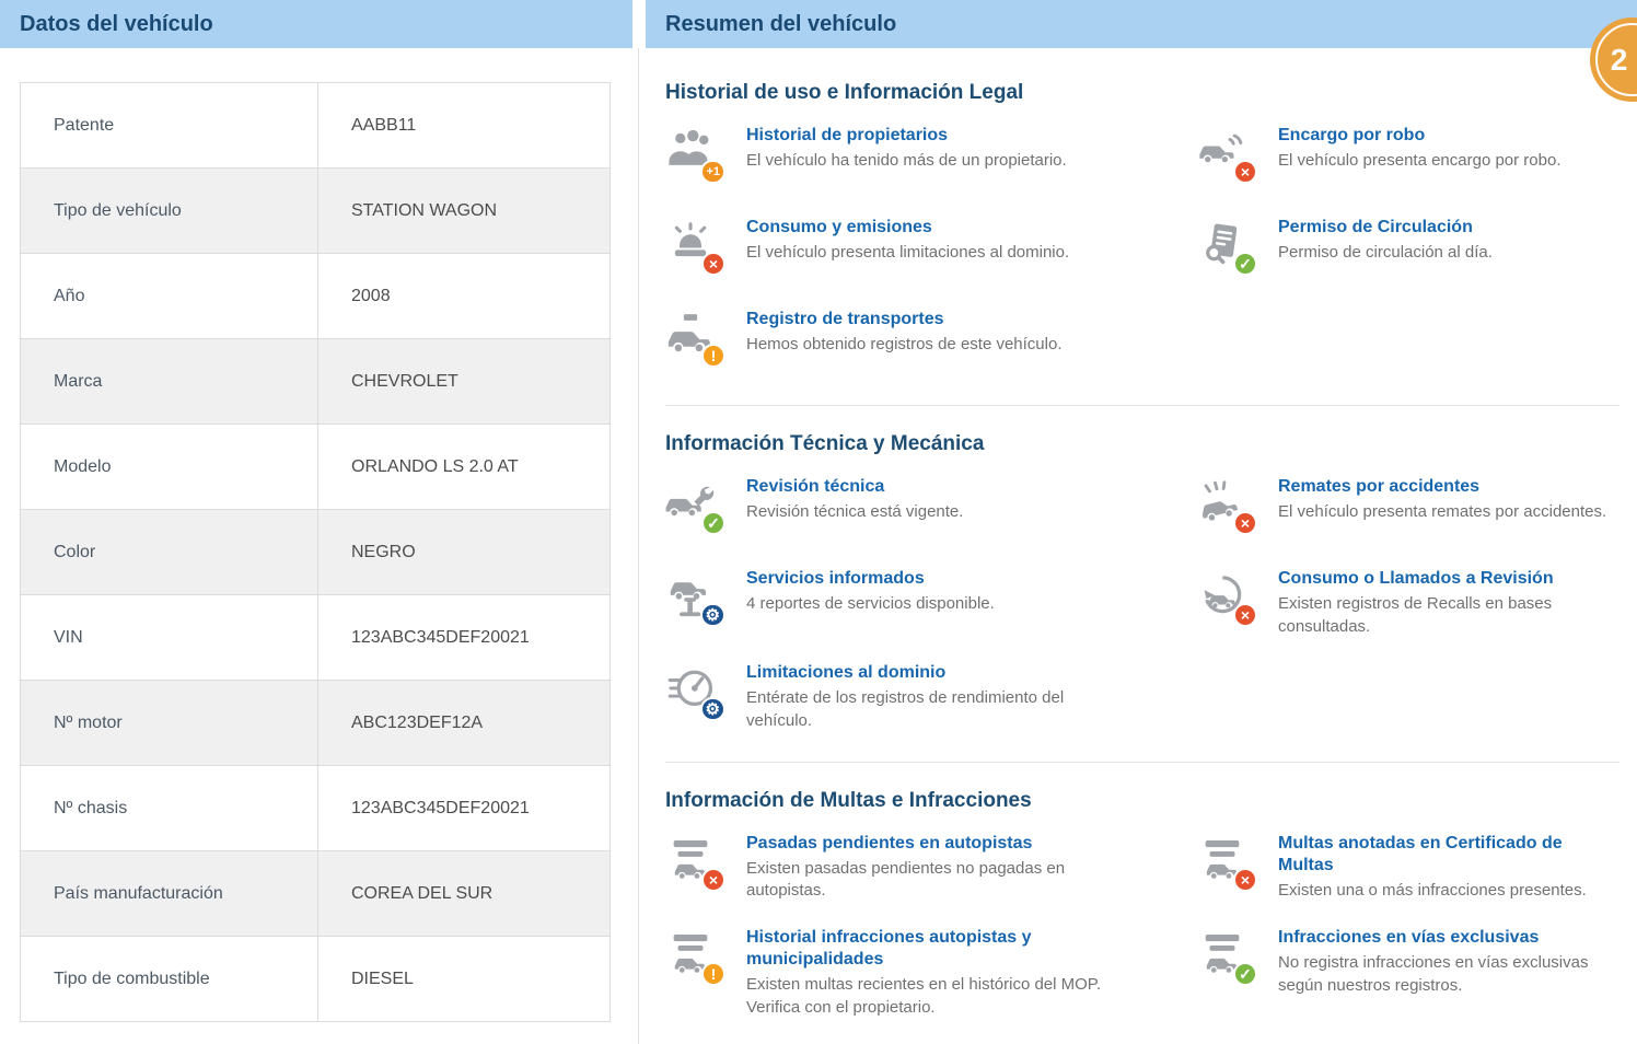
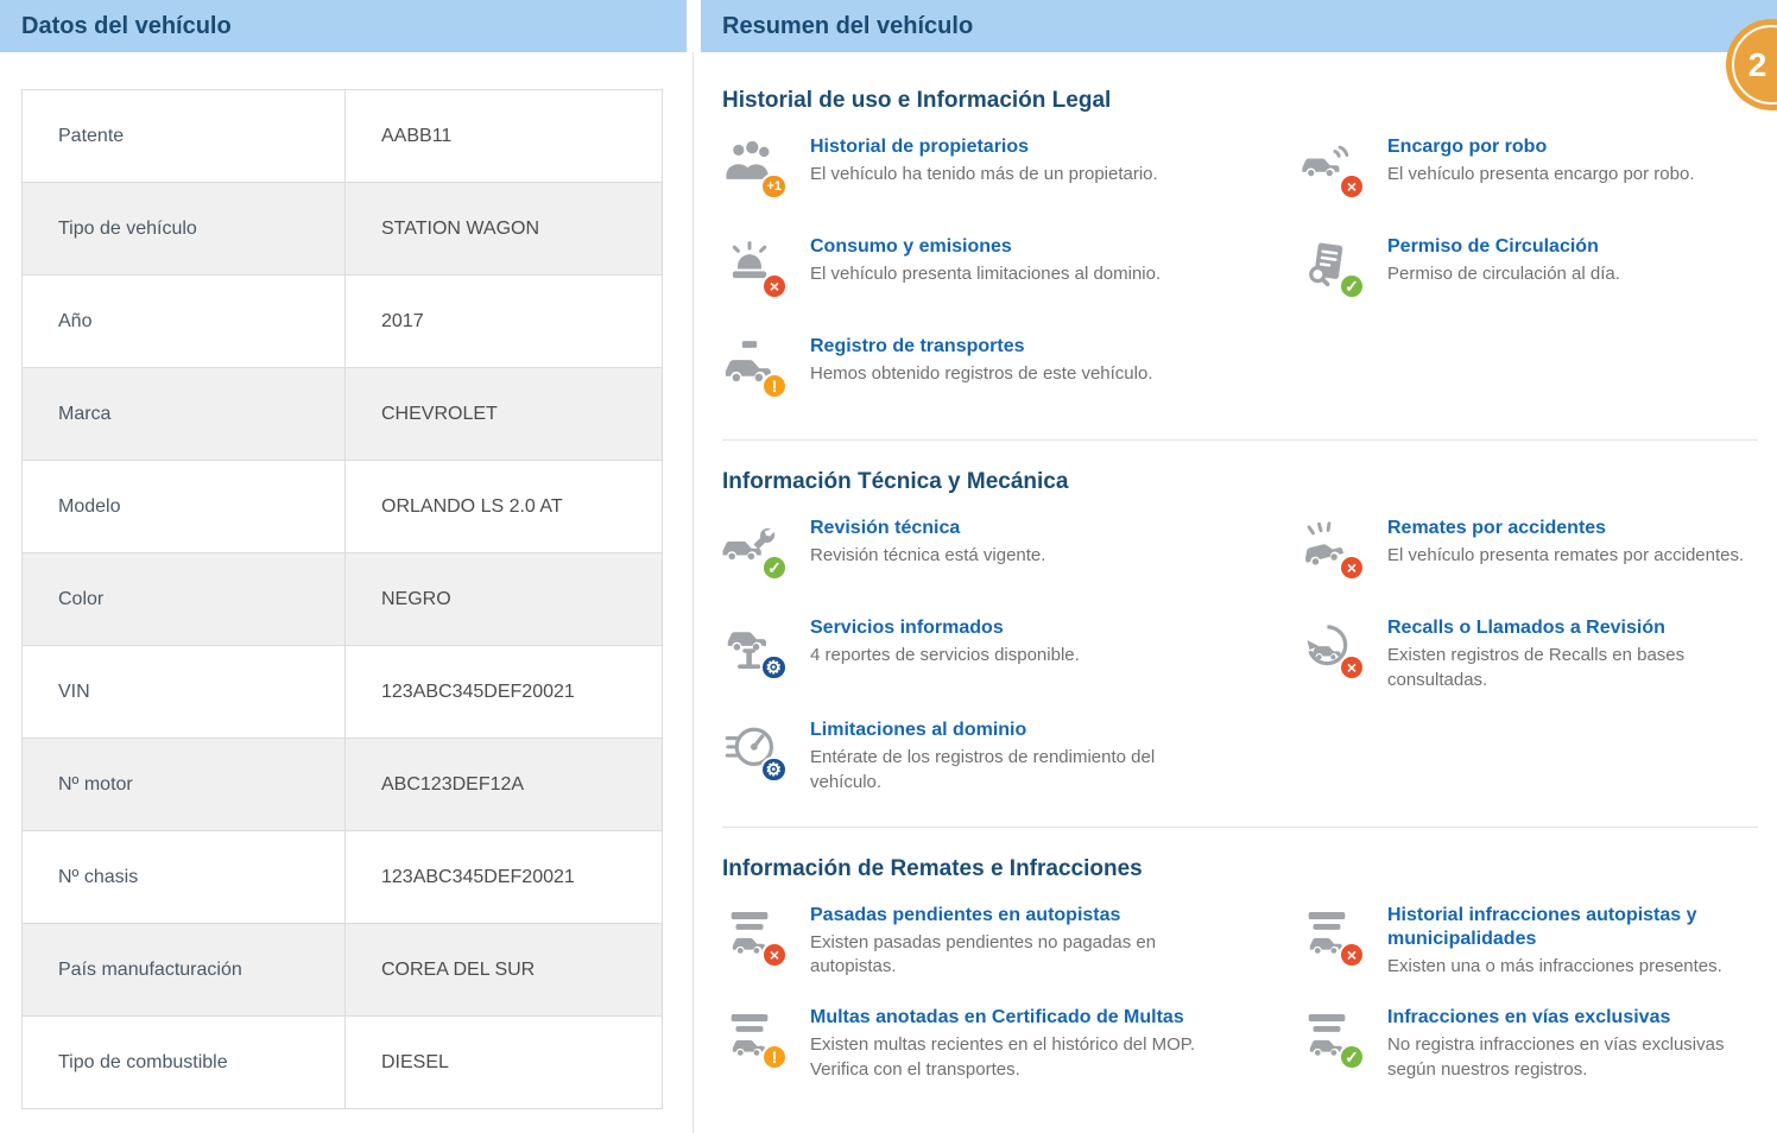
  Datos del vehículo
  Patente	AABB11
  Tipo de vehículo	STATION WAGON
- Año	2008
+ Año	2017
  Marca	CHEVROLET
  Modelo	ORLANDO LS 2.0 AT
  Color	NEGRO
  VIN	123ABC345DEF20021
  Nº motor	ABC123DEF12A
  Nº chasis	123ABC345DEF20021
  País manufacturación	COREA DEL SUR
  Tipo de combustible	DIESEL
  Resumen del vehículo
  2
  Historial de uso e Información Legal
  +1
  Historial de propietarios
  El vehículo ha tenido más de un propietario.
  ×
  Encargo por robo
  El vehículo presenta encargo por robo.
  ×
  Consumo y emisiones
  El vehículo presenta limitaciones al dominio.
  ✓
  Permiso de Circulación
  Permiso de circulación al día.
  !
  Registro de transportes
  Hemos obtenido registros de este vehículo.
  Información Técnica y Mecánica
  ✓
  Revisión técnica
  Revisión técnica está vigente.
  ×
  Remates por accidentes
  El vehículo presenta remates por accidentes.
  ⚙
  Servicios informados
  4 reportes de servicios disponible.
  ×
- Consumo o Llamados a Revisión
+ Recalls o Llamados a Revisión
  Existen registros de Recalls en bases consultadas.
  ⚙
  Limitaciones al dominio
  Entérate de los registros de rendimiento del vehículo.
- Información de Multas e Infracciones
+ Información de Remates e Infracciones
  ×
  Pasadas pendientes en autopistas
  Existen pasadas pendientes no pagadas en autopistas.
  ×
- Multas anotadas en Certificado de Multas
+ Historial infracciones autopistas y municipalidades
  Existen una o más infracciones presentes.
  !
- Historial infracciones autopistas y municipalidades
+ Multas anotadas en Certificado de Multas
- Existen multas recientes en el histórico del MOP. Verifica con el propietario.
+ Existen multas recientes en el histórico del MOP. Verifica con el transportes.
  ✓
  Infracciones en vías exclusivas
  No registra infracciones en vías exclusivas según nuestros registros.
